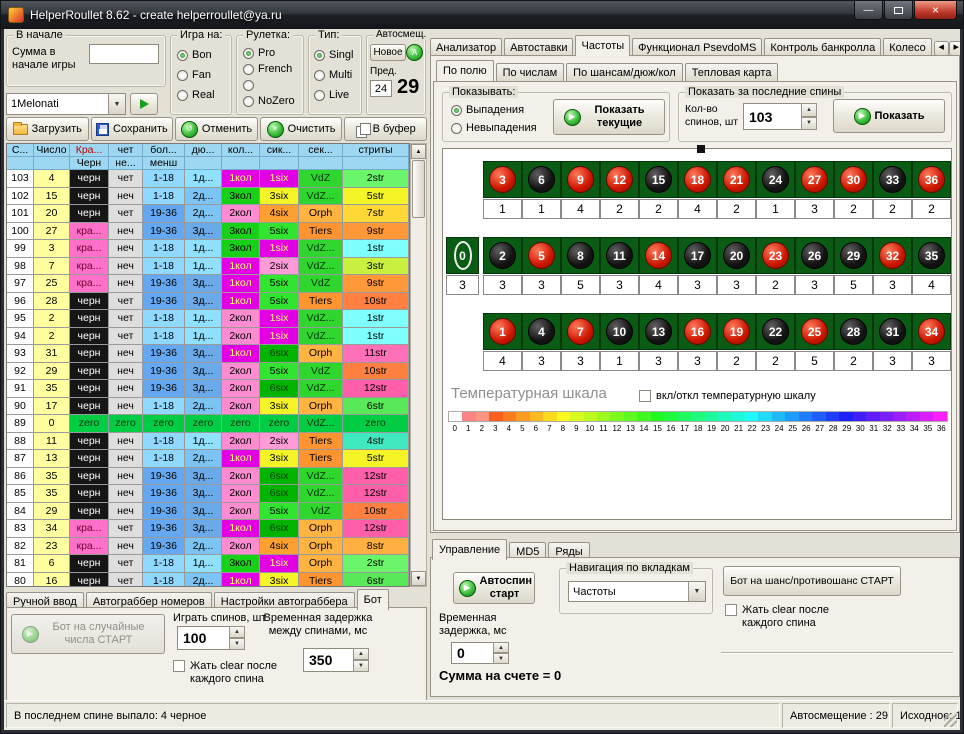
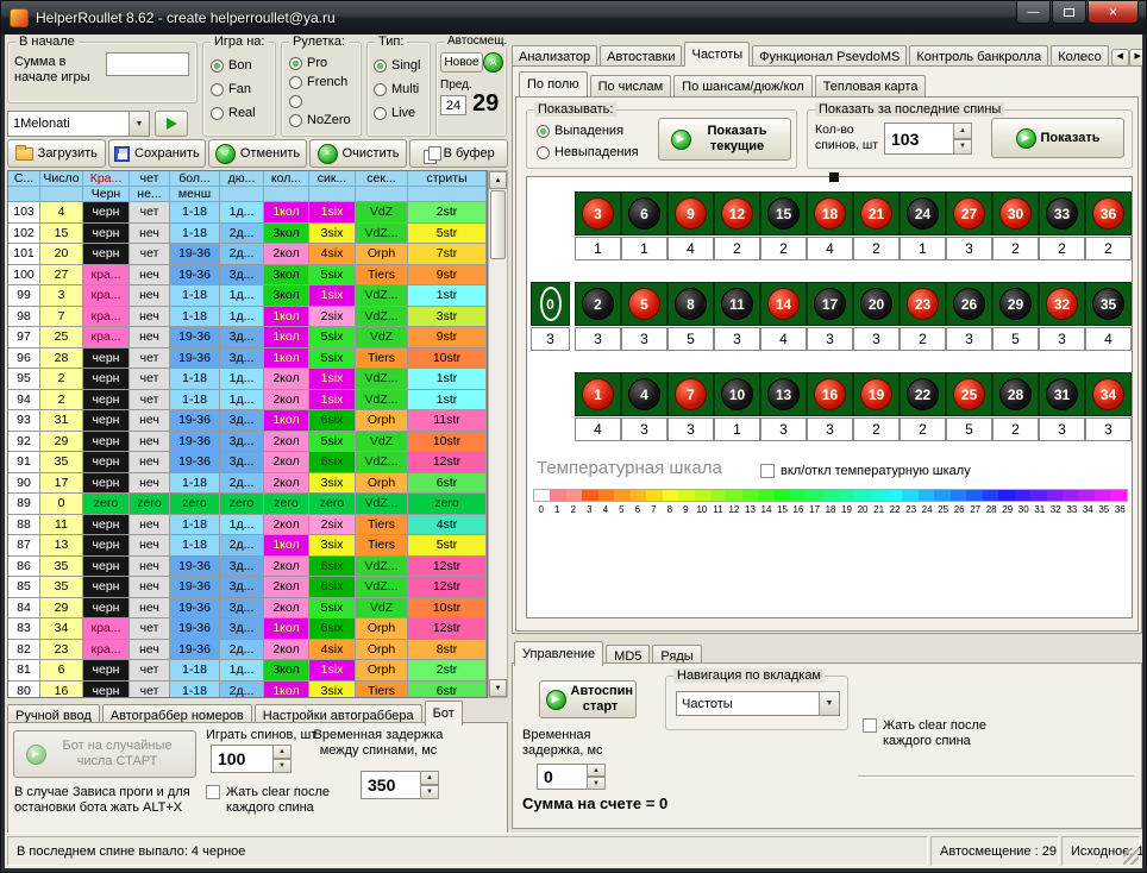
  HelperRoullet 8.62 - create helperroullet@ya.ru
  —
  ×
  В начале
  Сумма в начале игры
  1Melonati
  Игра на:
  Bon
  Fan
  Real
  Рулетка:
  Pro
  French
  NoZero
  Тип:
  Singl
  Multi
  Live
  Автосмещ.
  Новое
  A
  Пред.
  24
  29
  Загрузить
  Сохранить
  ↺
  Отменить
  ×
  Очистить
  В буфер
  С...
  Число
  Кра...
  чет
  бол...
  дю...
  кол...
  сик...
  сек...
  стриты
  Черн
  не...
  менш
  103
  4
  черн
  чет
  1-18
  1д...
  1кол
  1six
  VdZ
  2str
  102
  15
  черн
  неч
  1-18
  2д...
  3кол
  3six
  VdZ...
  5str
  101
  20
  черн
  чет
  19-36
  2д...
  2кол
  4six
  Orph
  7str
  100
  27
  кра...
  неч
  19-36
  3д...
  3кол
  5six
  Tiers
  9str
  99
  3
  кра...
  неч
  1-18
  1д...
  3кол
  1six
  VdZ...
  1str
  98
  7
  кра...
  неч
  1-18
  1д...
  1кол
  2six
  VdZ...
  3str
  97
  25
  кра...
  неч
  19-36
  3д...
  1кол
  5six
  VdZ
  9str
  96
  28
  черн
  чет
  19-36
  3д...
  1кол
  5six
  Tiers
  10str
  95
  2
  черн
  чет
  1-18
  1д...
  2кол
  1six
  VdZ...
  1str
  94
  2
  черн
  чет
  1-18
  1д...
  2кол
  1six
  VdZ...
  1str
  93
  31
  черн
  неч
  19-36
  3д...
  1кол
  6six
  Orph
  11str
  92
  29
  черн
  неч
  19-36
  3д...
  2кол
  5six
  VdZ
  10str
  91
  35
  черн
  неч
  19-36
  3д...
  2кол
  6six
  VdZ...
  12str
  90
  17
  черн
  неч
  1-18
  2д...
  2кол
  3six
  Orph
  6str
  89
  0
  zero
  zero
  zero
  zero
  zero
  zero
  VdZ...
  zero
  88
  11
  черн
  неч
  1-18
  1д...
  2кол
  2six
  Tiers
  4str
  87
  13
  черн
  неч
  1-18
  2д...
  1кол
  3six
  Tiers
  5str
  86
  35
  черн
  неч
  19-36
  3д...
  2кол
  6six
  VdZ...
  12str
  85
  35
  черн
  неч
  19-36
  3д...
  2кол
  6six
  VdZ...
  12str
  84
  29
  черн
  неч
  19-36
  3д...
  2кол
  5six
  VdZ
  10str
  83
  34
  кра...
  чет
  19-36
  3д...
  1кол
  6six
  Orph
  12str
  82
  23
  кра...
  неч
  19-36
  2д...
  2кол
  4six
  Orph
  8str
  81
  6
  черн
  чет
  1-18
  1д...
  3кол
  1six
  Orph
  2str
  80
  16
  черн
  чет
  1-18
  2д...
  1кол
  3six
  Tiers
  6str
  Ручной ввод
  Автограббер номеров
  Настройки автограббера
  Бот
  ▶
  Бот на случайные числа СТАРТ
  Играть спинов, шт
  100
  Временная задержка между спинами, мс
  350
  Жать clear после каждого спина
+ В случае Зависа проги и для остановки бота жать ALT+X
  Анализатор
  Автоставки
  Частоты
  Функционал PsevdoMS
  Контроль банкролла
  Колесо
  По полю
  По числам
  По шансам/дюж/кол
  Тепловая карта
  Показывать:
  Выпадения
  Невыпадения
  ▶
  Показать текущие
  Показать за последние спины
  Кол-во спинов, шт
  103
  ▶
  Показать
  0
  3
  Температурная шкала
  вкл/откл температурную шкалу
  0
  1
  2
  3
  4
  5
  6
  7
  8
  9
  10
  11
  12
  13
  14
  15
  16
  17
  18
  19
  20
  21
  22
  23
  24
  25
  26
  27
  28
  29
  30
  31
  32
  33
  34
  35
  36
  3
  6
  9
  12
  15
  18
  21
  24
  27
  30
  33
  36
  1
  1
  4
  2
  2
  4
  2
  1
  3
  2
  2
  2
  2
  5
  8
  11
  14
  17
  20
  23
  26
  29
  32
  35
  3
  3
  5
  3
  4
  3
  3
  2
  3
  5
  3
  4
  1
  4
  7
  10
  13
  16
  19
  22
  25
  28
  31
  34
  4
  3
  3
  1
  3
  3
  2
  2
  5
  2
  3
  3
  Управление
  MD5
  Ряды
  ▶
  Автоспин старт
  Временная задержка, мс
  0
  Навигация по вкладкам
  Частоты
- Бот на шанс/противошанс СТАРТ
  Жать clear после каждого спина
  Сумма на счете = 0
  В последнем спине выпало: 4 черное
  Автосмещение : 29
  Исходно 1
